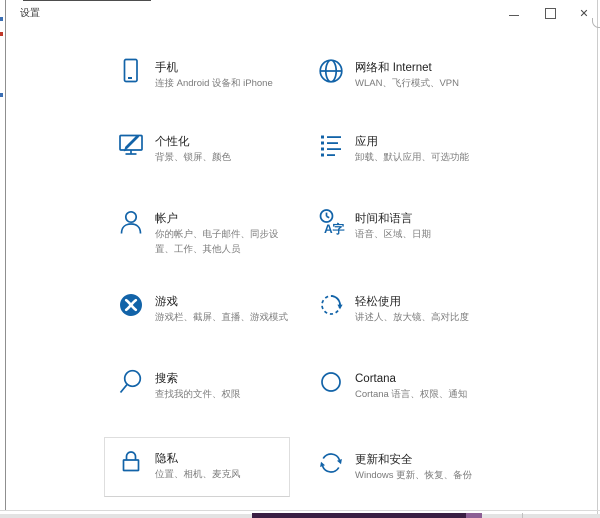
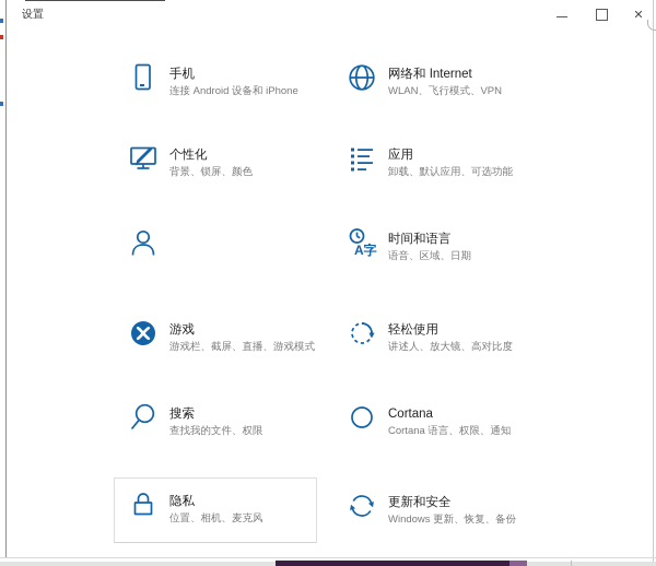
  设置
  ✕
  手机
  连接 Android 设备和 iPhone
  网络和 Internet
  WLAN、飞行模式、VPN
  个性化
  背景、锁屏、颜色
  应用
  卸载、默认应用、可选功能
- 帐户
- 你的帐户、电子邮件、同步设
- 置、工作、其他人员
  A字
  时间和语言
  语音、区域、日期
  游戏
  游戏栏、截屏、直播、游戏模式
  轻松使用
  讲述人、放大镜、高对比度
  搜索
  查找我的文件、权限
  Cortana
  Cortana 语言、权限、通知
  隐私
  位置、相机、麦克风
  更新和安全
  Windows 更新、恢复、备份
